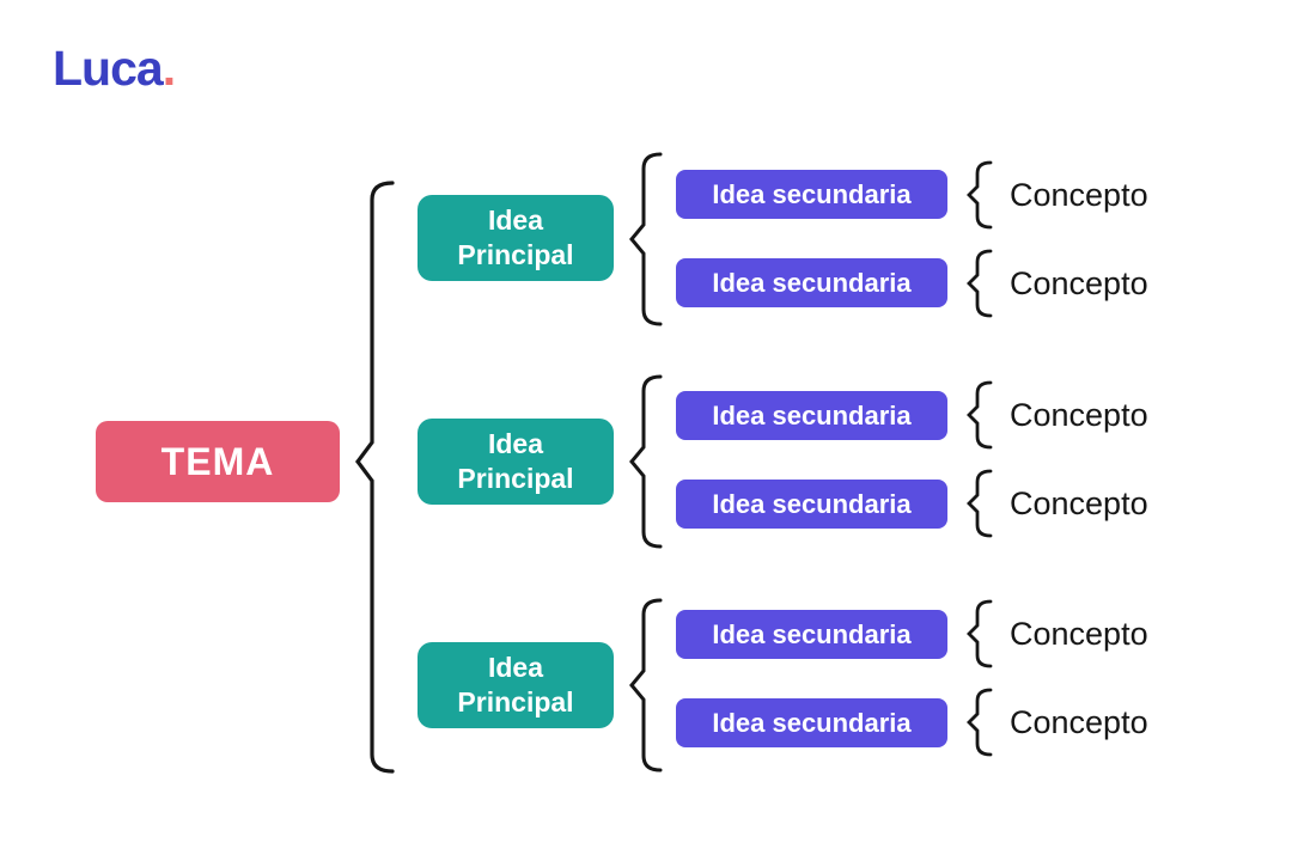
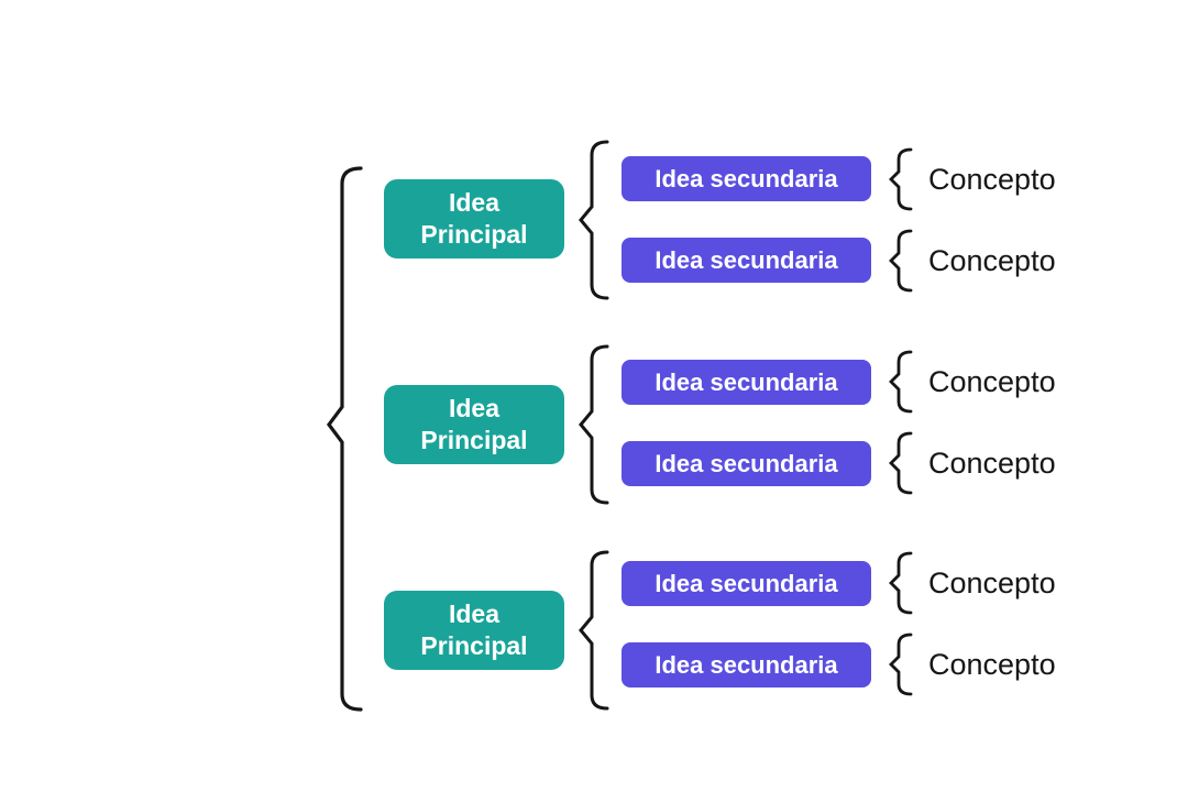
- Luca.
- TEMA
  Idea Principal
  Idea secundaria
  Concepto
  Idea secundaria
  Concepto
  Idea Principal
  Idea secundaria
  Concepto
  Idea secundaria
  Concepto
  Idea Principal
  Idea secundaria
  Concepto
  Idea secundaria
  Concepto
